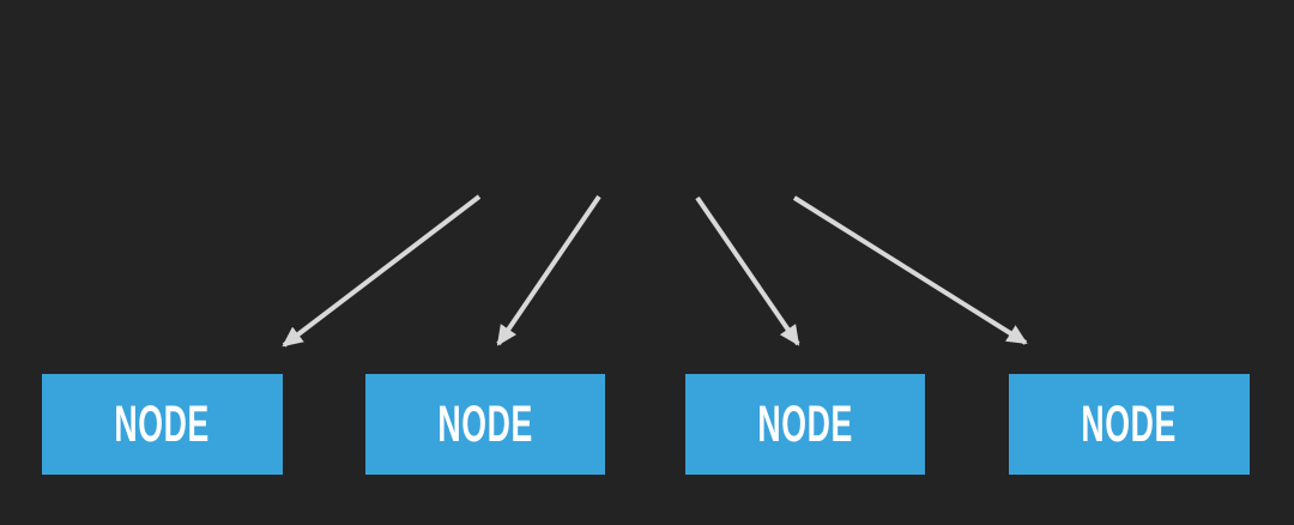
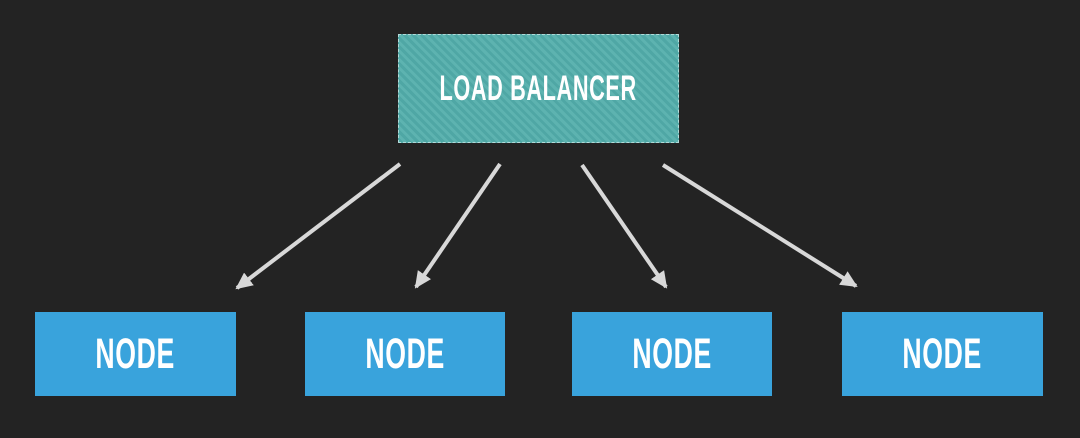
+ LOAD BALANCER
  NODE
  NODE
  NODE
  NODE
